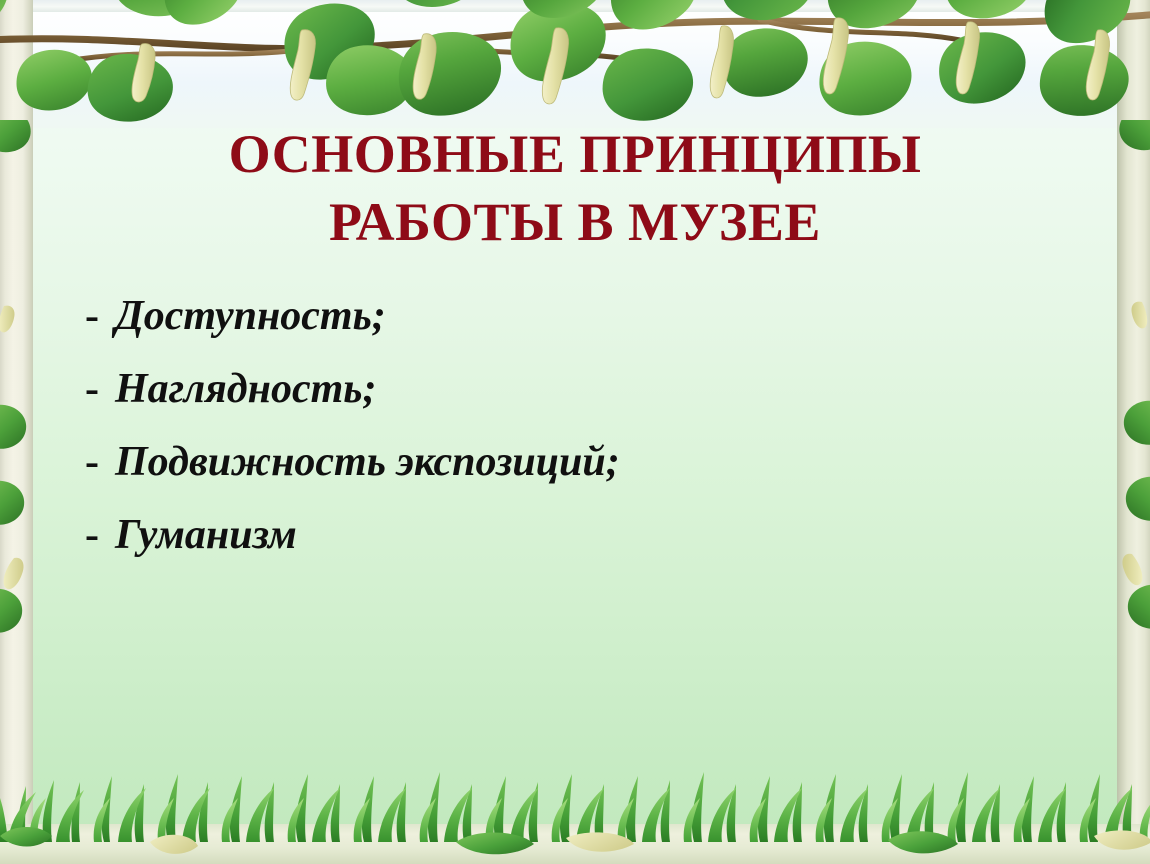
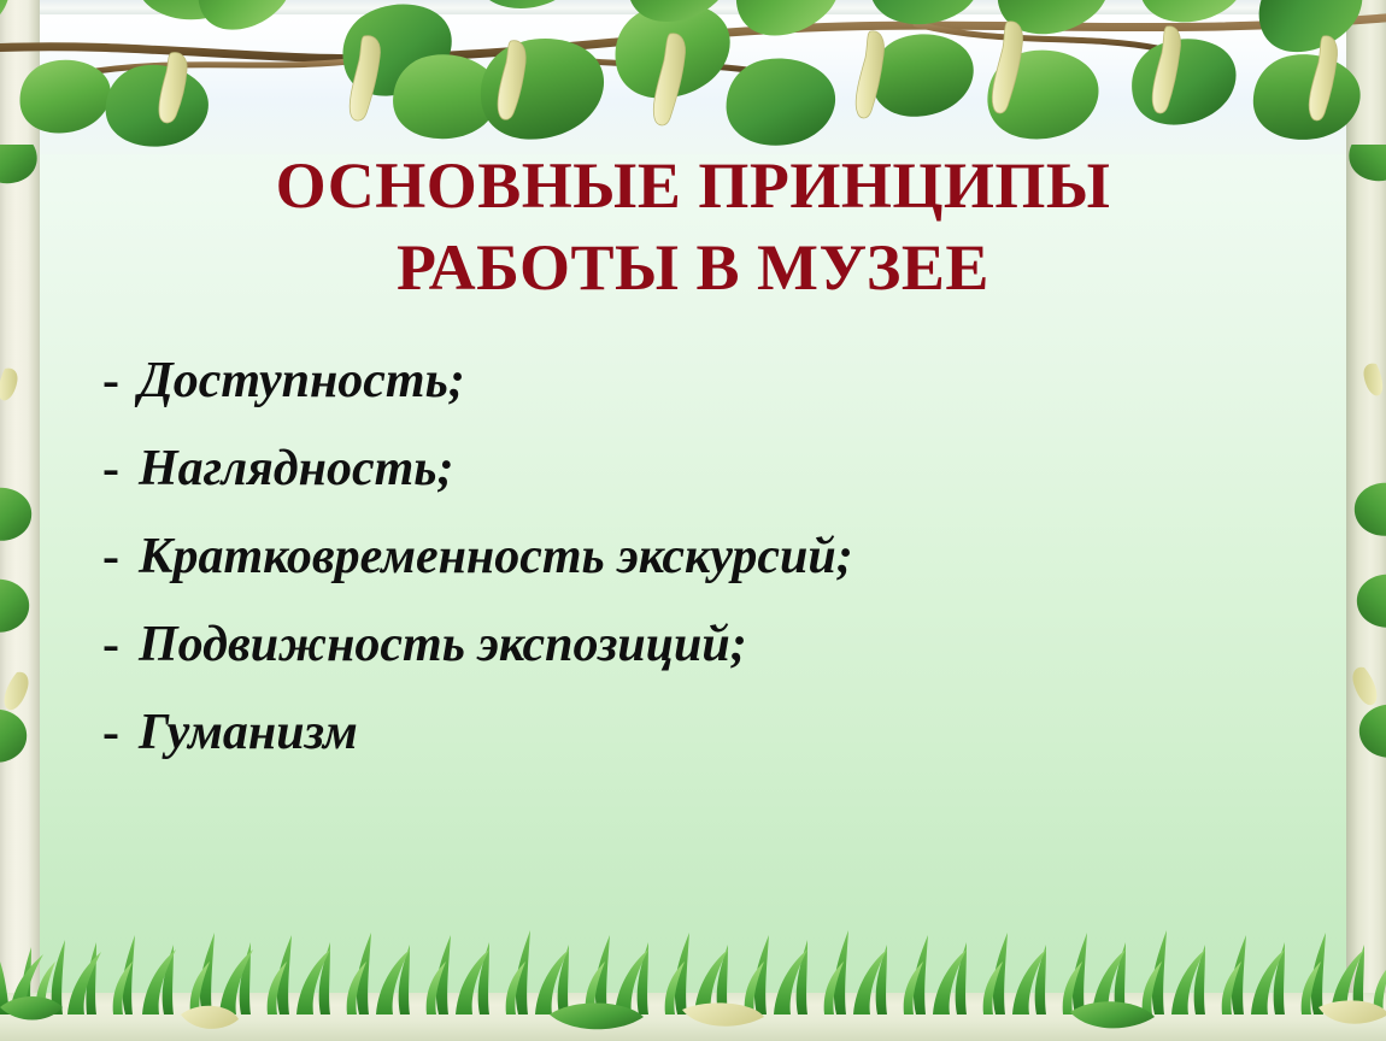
  ОСНОВНЫЕ ПРИНЦИПЫ
  РАБОТЫ В МУЗЕЕ
  - Доступность;
  - Наглядность;
+ - Кратковременность экскурсий;
  - Подвижность экспозиций;
  - Гуманизм
